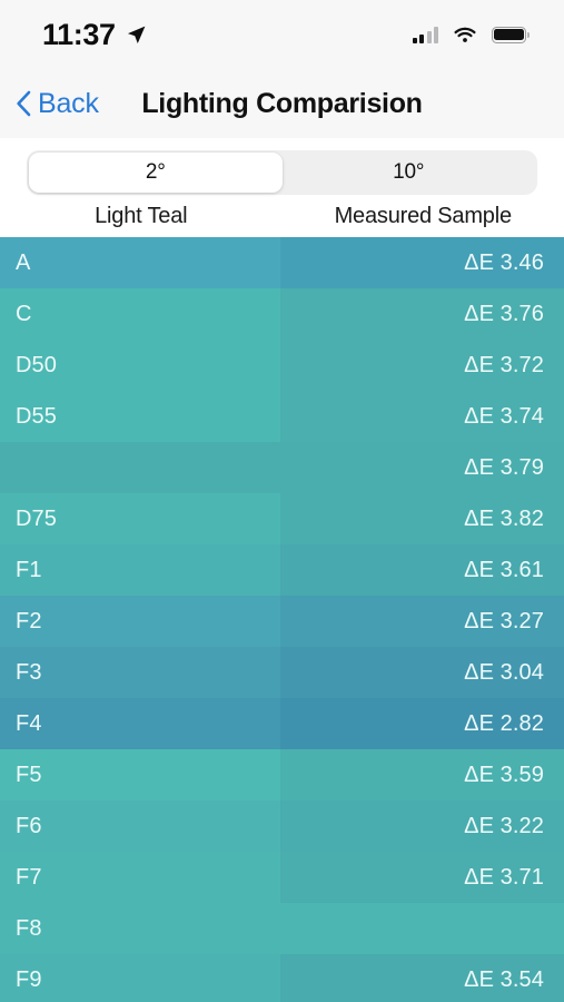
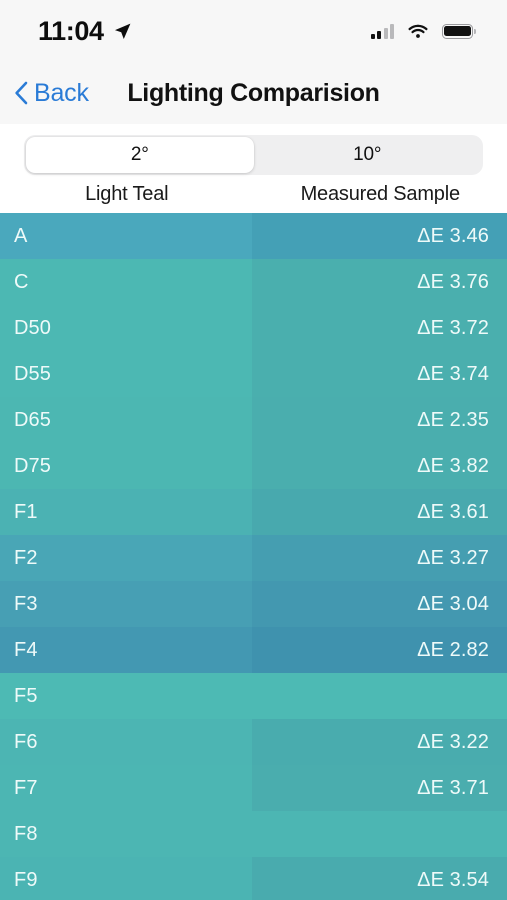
- 11:37
+ 11:04
  Back
  Lighting Comparision
  2°
  10°
  Light Teal
  Measured Sample
  A
  ΔE 3.46
  C
  ΔE 3.76
  D50
  ΔE 3.72
  D55
  ΔE 3.74
+ D65
- ΔE 3.79
+ ΔE 2.35
  D75
  ΔE 3.82
  F1
  ΔE 3.61
  F2
  ΔE 3.27
  F3
  ΔE 3.04
  F4
  ΔE 2.82
  F5
- ΔE 3.59
  F6
  ΔE 3.22
  F7
  ΔE 3.71
  F8
  F9
  ΔE 3.54
